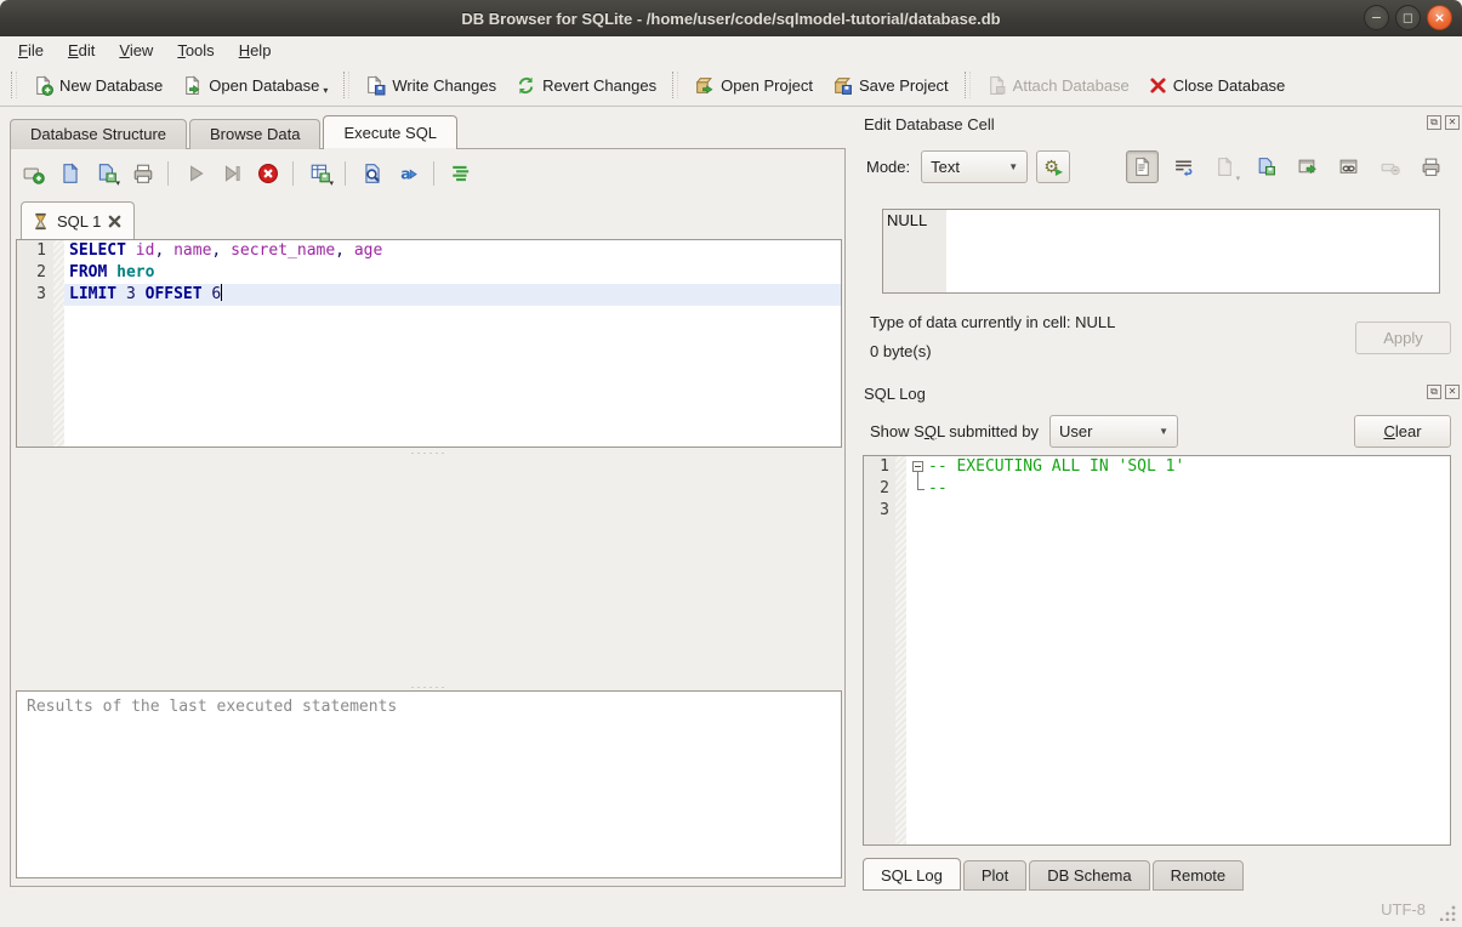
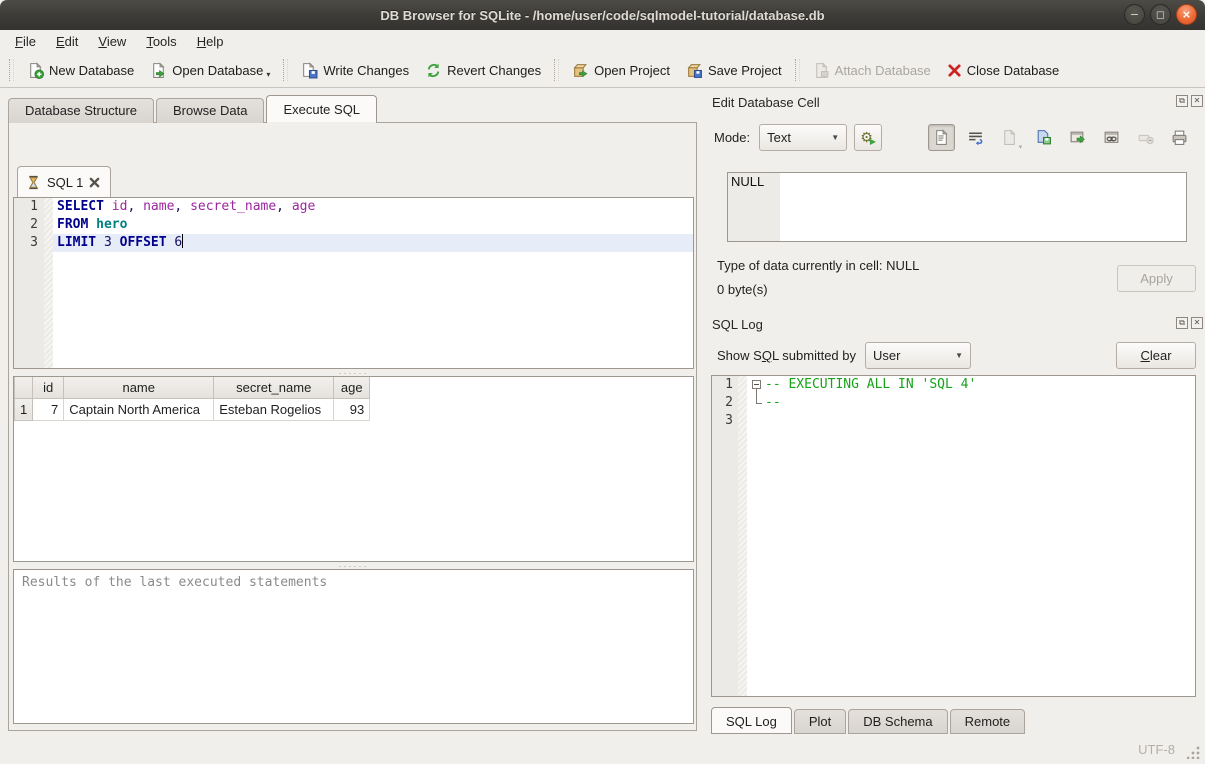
  DB Browser for SQLite - /home/user/code/sqlmodel-tutorial/database.db
  −
  ◻
  ×
  File
  Edit
  View
  Tools
  Help
  New Database
  Open Database
  ▾
  Write Changes
  Revert Changes
  Open Project
  Save Project
  Attach Database
  Close Database
  Database Structure
  Browse Data
  Execute SQL
- a
  SQL 1
  1
  SELECT id, name, secret_name, age
  2
  FROM hero
  3
  LIMIT 3 OFFSET 6
  ······
+ 	id	name	secret_name	age
+ 1	7	Captain North America	Esteban Rogelios	93
  ······
  Results of the last executed statements
  Edit Database Cell
  ⧉
  ✕
  Mode:
  Text
  ▼
  ⚙
  ▶
  NULL
  Type of data currently in cell: NULL
  0 byte(s)
  Apply
  SQL Log
  ⧉
  ✕
  Show SQL submitted by
  User
  ▼
  C
  lear
  1
- -- EXECUTING ALL IN 'SQL 1'
+ -- EXECUTING ALL IN 'SQL 4'
  2
  --
  3
  SQL Log
  Plot
  DB Schema
  Remote
  UTF-8
